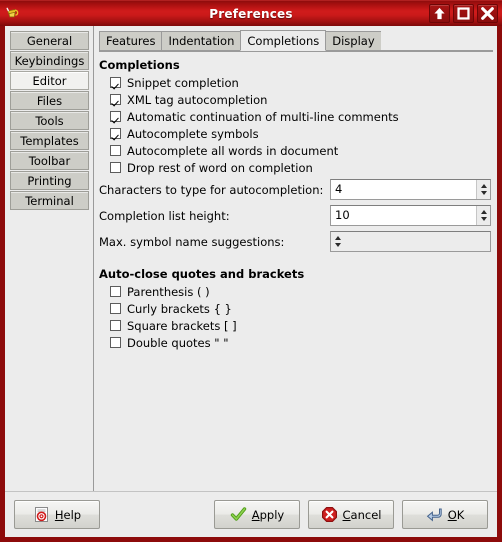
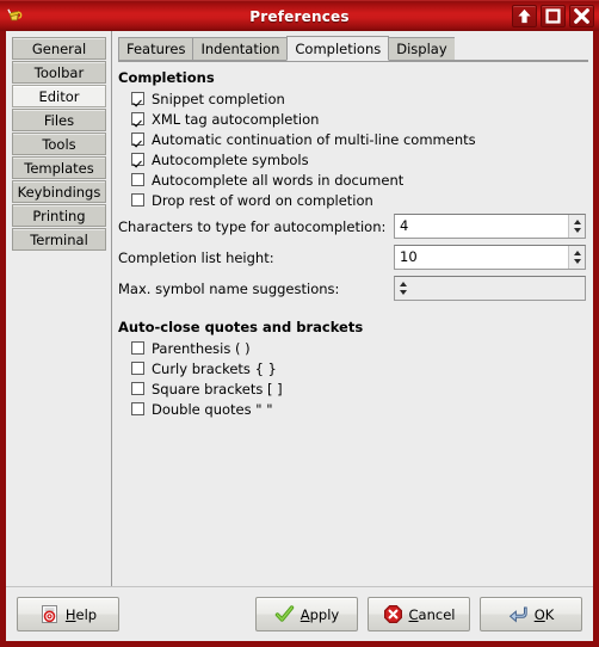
  Preferences
  General
- Keybindings
+ Toolbar
  Editor
  Files
  Tools
  Templates
- Toolbar
+ Keybindings
  Printing
  Terminal
  Features
  Indentation
  Completions
  Display
  Completions
  Snippet completion
  XML tag autocompletion
  Automatic continuation of multi-line comments
  Autocomplete symbols
  Autocomplete all words in document
  Drop rest of word on completion
  Characters to type for autocompletion:
  4
  Completion list height:
  10
  Max. symbol name suggestions:
  Auto-close quotes and brackets
  Parenthesis ( )
  Curly brackets { }
  Square brackets [ ]
  Double quotes " "
  Help
  Apply
  Cancel
  OK
